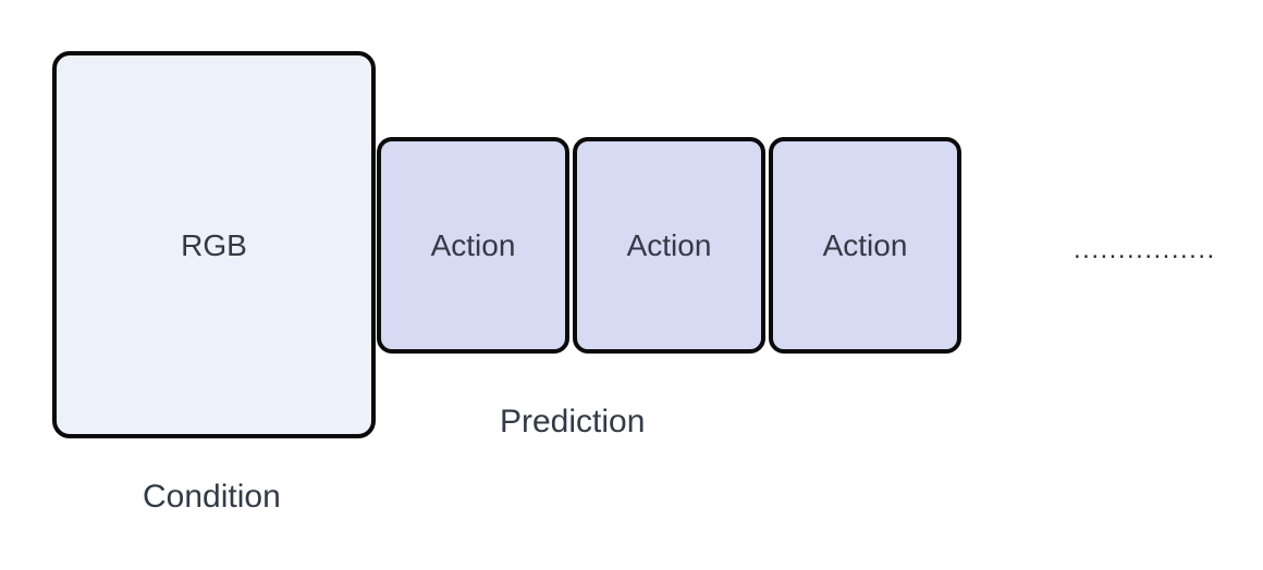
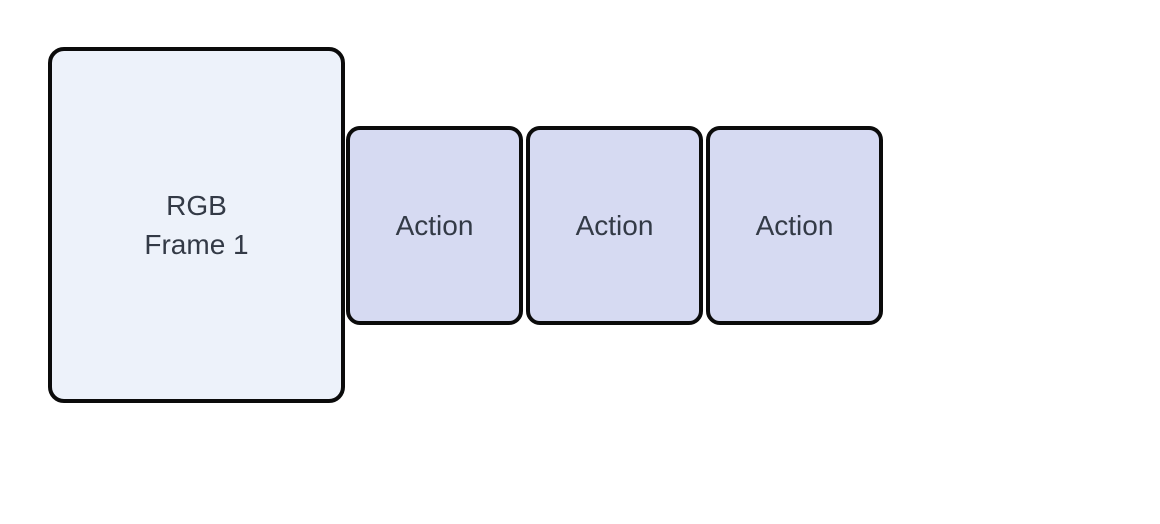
  RGB
+ Frame 1
  Action
  Action
  Action
- ................
- Prediction
- Condition
